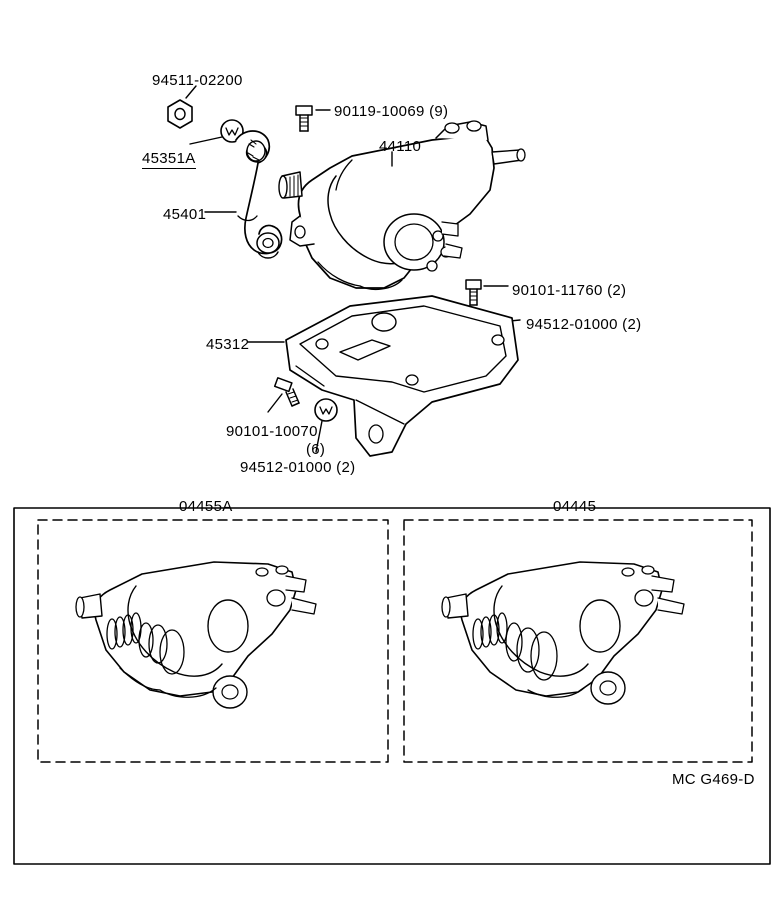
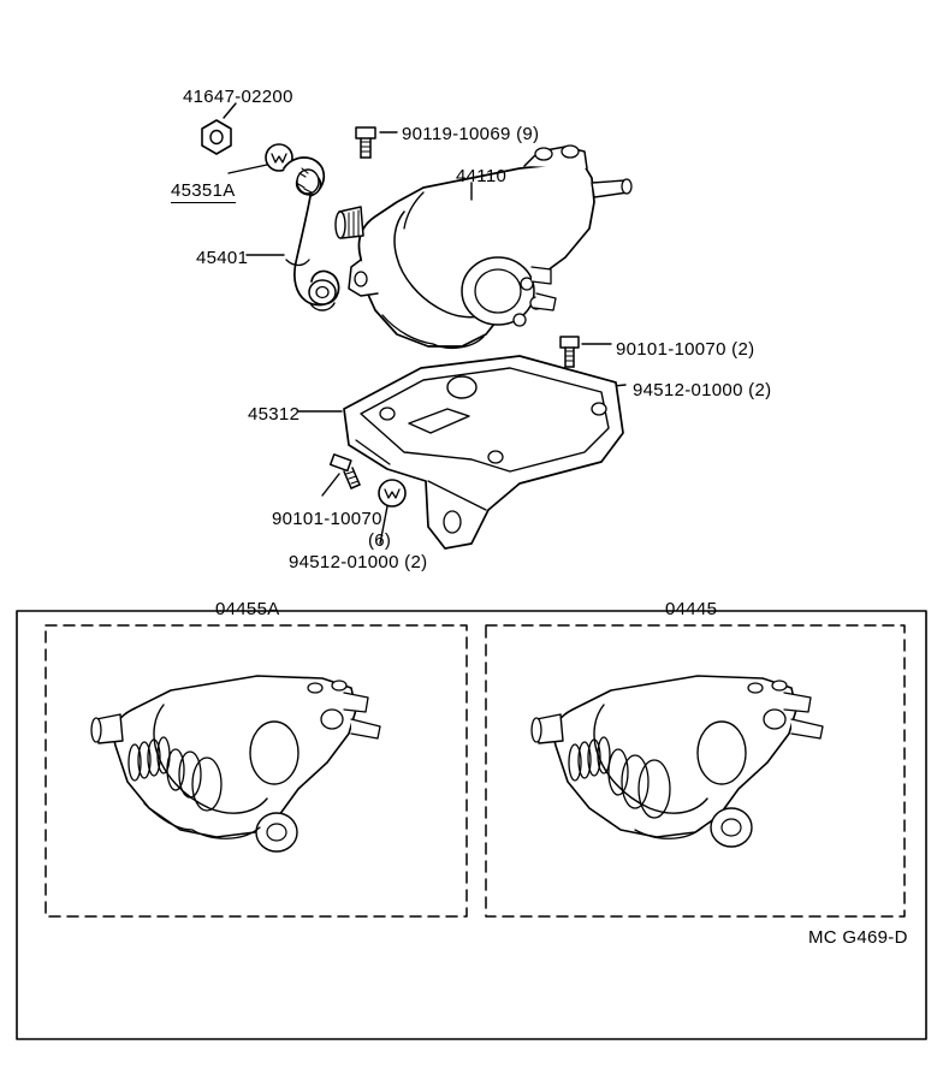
- 94511-02200
+ 41647-02200
  45351A
  90119-10069 (9)
  44110
  45401
- 90101-11760 (2)
+ 90101-10070 (2)
  94512-01000 (2)
  45312
  90101-10070
  (6)
  94512-01000 (2)
  04455A
  04445
  MC G469-D
